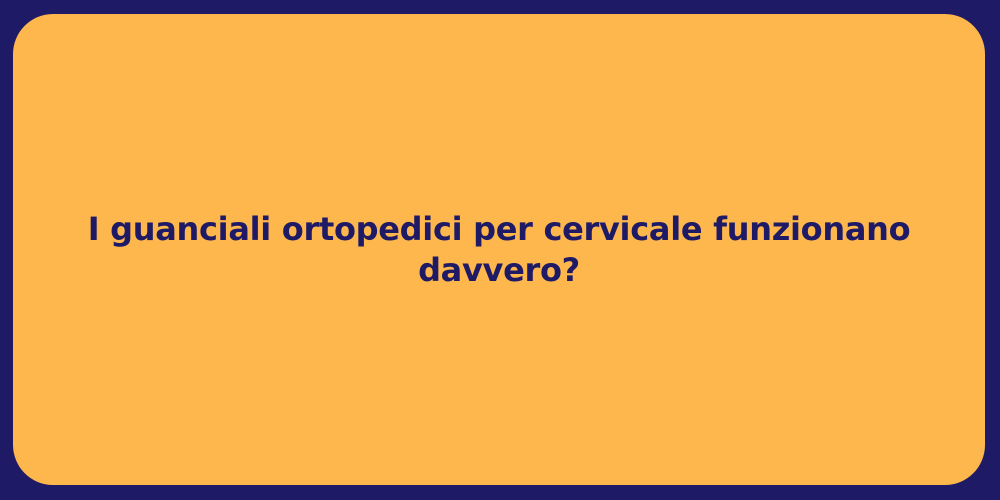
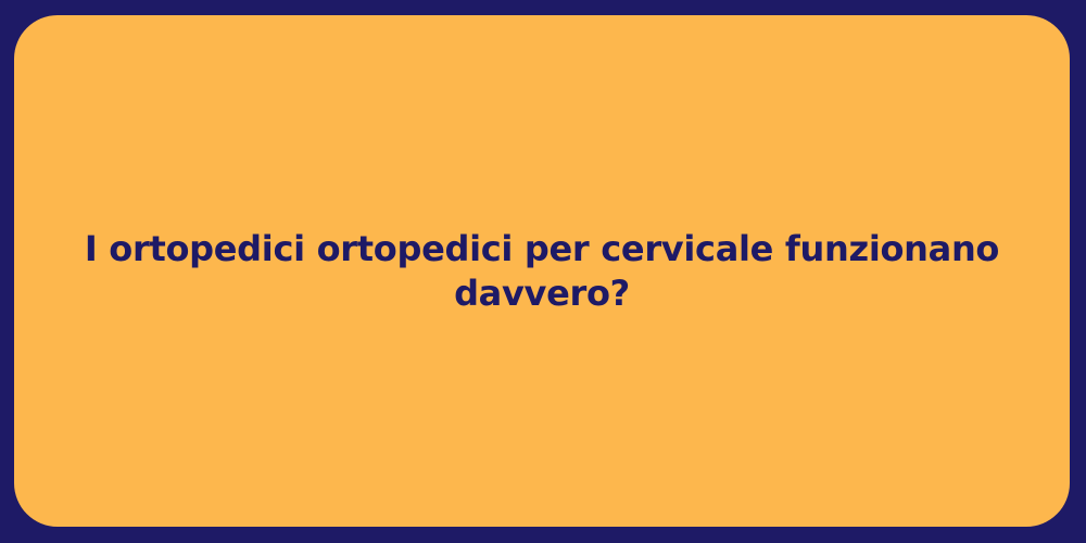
- I guanciali ortopedici per cervicale funzionano davvero?
+ I ortopedici ortopedici per cervicale funzionano davvero?
